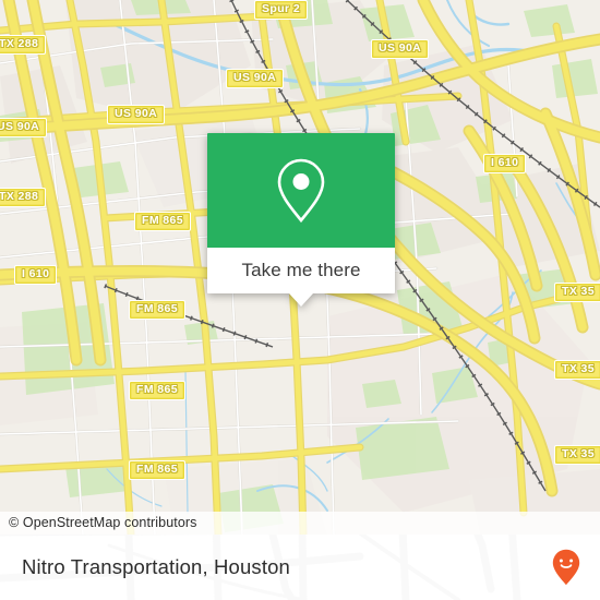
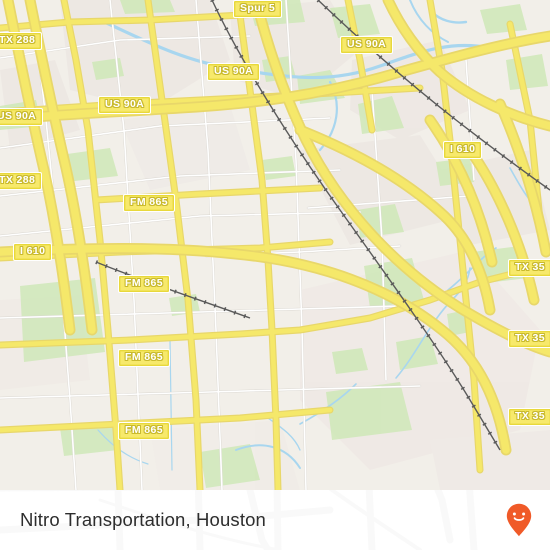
- Spur 2
+ Spur 5
  US 90A
  TX 288
  US 90A
  US 90A
  US 90A
  I 610
  TX 288
  FM 865
  I 610
  TX 35
  FM 865
  TX 35
  FM 865
  TX 35
  FM 865
- © OpenStreetMap contributors
- Take me there
  Nitro Transportation, Houston
